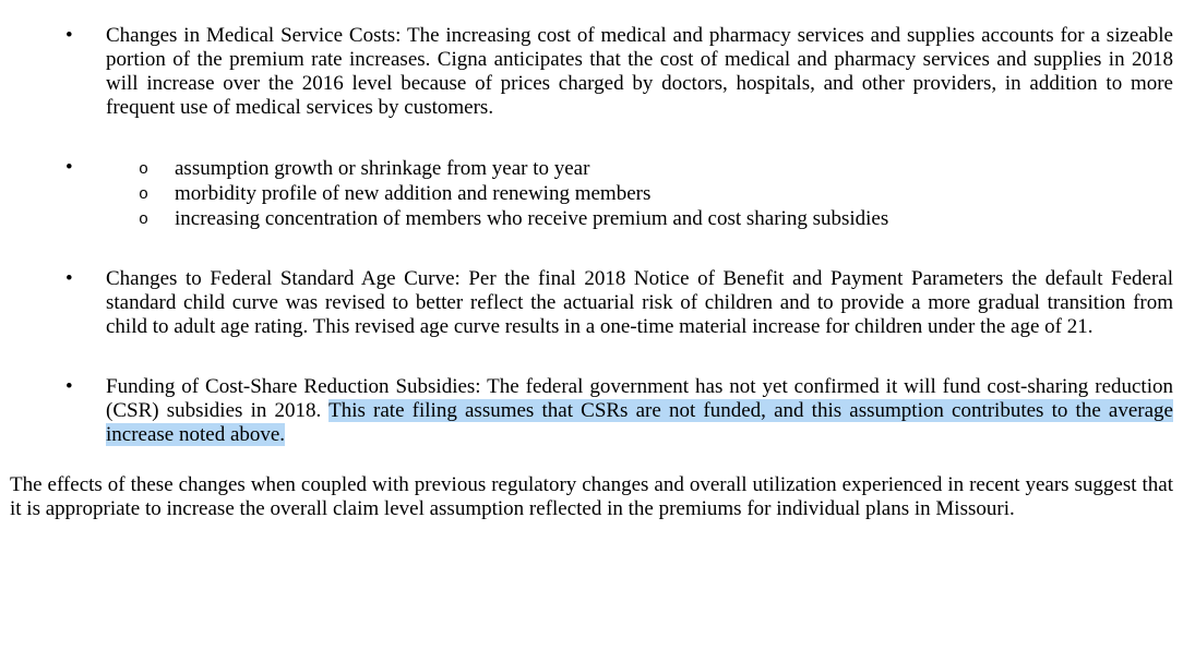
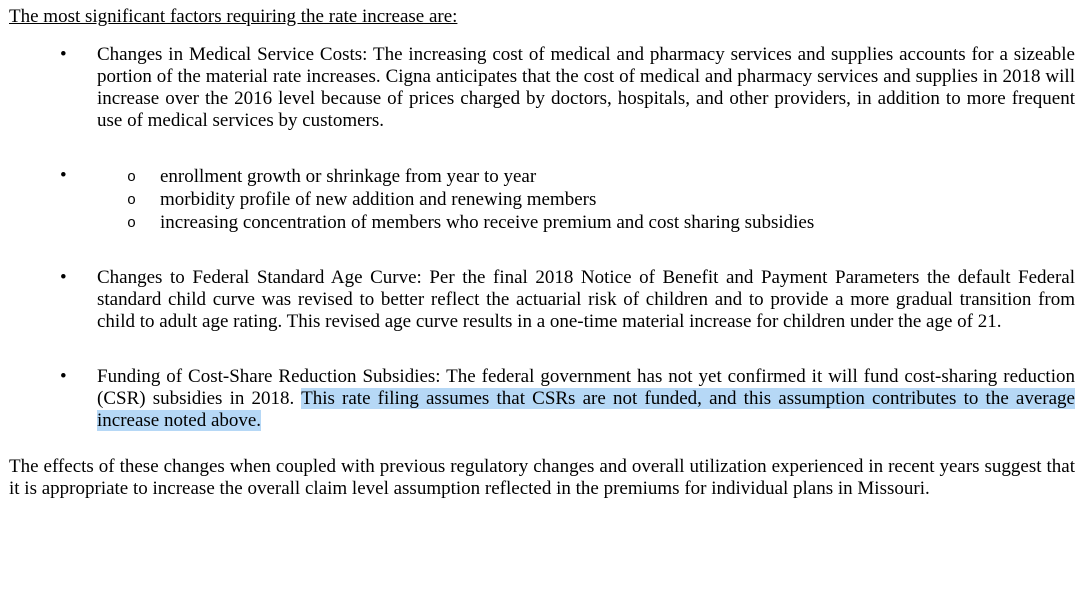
+ The most significant factors requiring the rate increase are:
  •
- Changes in Medical Service Costs: The increasing cost of medical and pharmacy services and supplies accounts for a sizeable portion of the premium rate increases. Cigna anticipates that the cost of medical and pharmacy services and supplies in 2018 will increase over the 2016 level because of prices charged by doctors, hospitals, and other providers, in addition to more frequent use of medical services by customers.
+ Changes in Medical Service Costs: The increasing cost of medical and pharmacy services and supplies accounts for a sizeable portion of the material rate increases. Cigna anticipates that the cost of medical and pharmacy services and supplies in 2018 will increase over the 2016 level because of prices charged by doctors, hospitals, and other providers, in addition to more frequent use of medical services by customers.
  •
  o
- assumption growth or shrinkage from year to year
+ enrollment growth or shrinkage from year to year
  o
  morbidity profile of new addition and renewing members
  o
  increasing concentration of members who receive premium and cost sharing subsidies
  •
  Changes to Federal Standard Age Curve: Per the final 2018 Notice of Benefit and Payment Parameters the default Federal standard child curve was revised to better reflect the actuarial risk of children and to provide a more gradual transition from child to adult age rating. This revised age curve results in a one-time material increase for children under the age of 21.
  •
  Funding of Cost-Share Reduction Subsidies: The federal government has not yet confirmed it will fund cost-sharing reduction (CSR) subsidies in 2018. This rate filing assumes that CSRs are not funded, and this assumption contributes to the average increase noted above.
  The effects of these changes when coupled with previous regulatory changes and overall utilization experienced in recent years suggest that it is appropriate to increase the overall claim level assumption reflected in the premiums for individual plans in Missouri.
